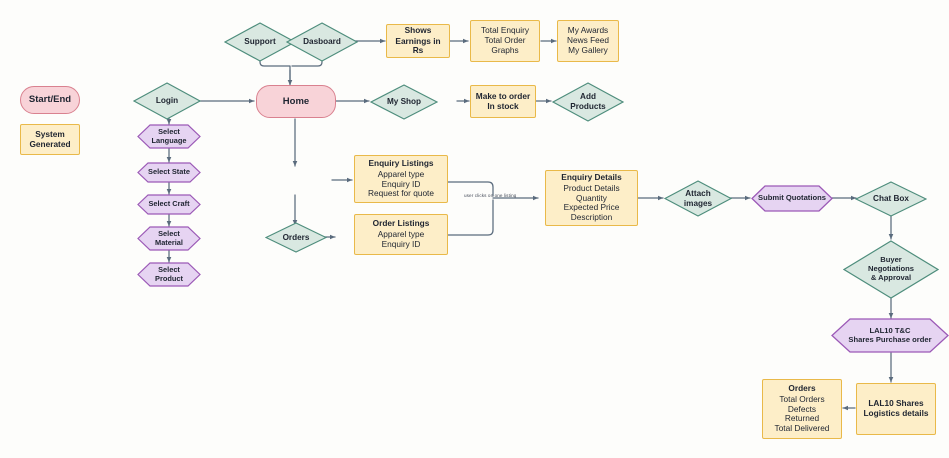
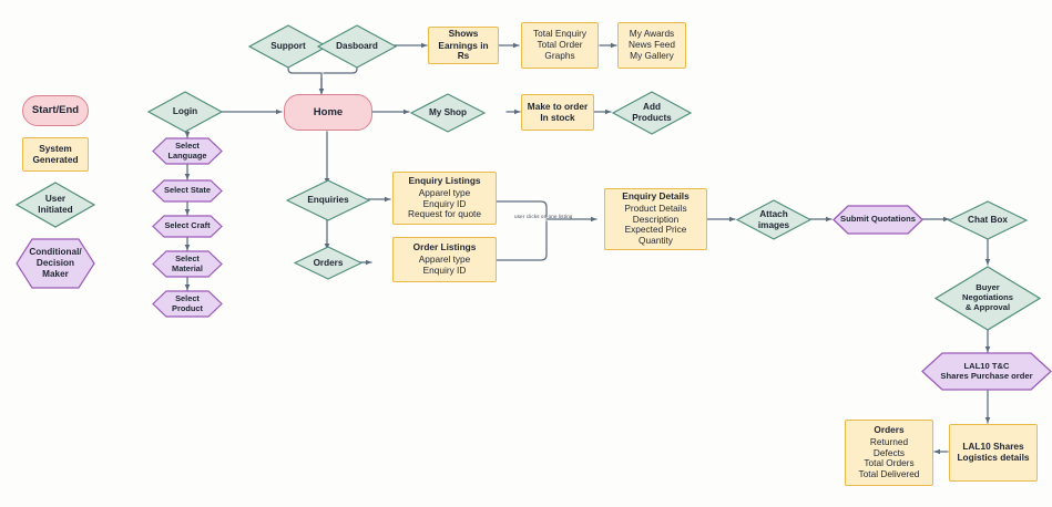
  Start/End
  System
  Generated
+ User
+ Initiated
+ Conditional/
+ Decision
+ Maker
  Support
  Dasboard
  Shows
  Earnings in Rs
  Total Enquiry
  Total Order
  Graphs
  My Awards
  News Feed
  My Gallery
  Login
  Home
  My Shop
  Make to order
  In stock
  Add
  Products
  Select
  Language
  Select State
  Select Craft
  Select
  Material
  Select
  Product
+ Enquiries
  Orders
  Enquiry Listings
  Apparel type
  Enquiry ID
  Request for quote
  Order Listings
  Apparel type
  Enquiry ID
  Enquiry Details
  Product Details
- Quantity
+ Description
  Expected Price
- Description
+ Quantity
  Attach
  images
  Submit Quotations
  Chat Box
  Buyer
  Negotiations
  & Approval
  LAL10 T&C
  Shares Purchase order
  LAL10 Shares
  Logistics details
  Orders
- Total Orders
+ Returned
  Defects
- Returned
+ Total Orders
  Total Delivered
